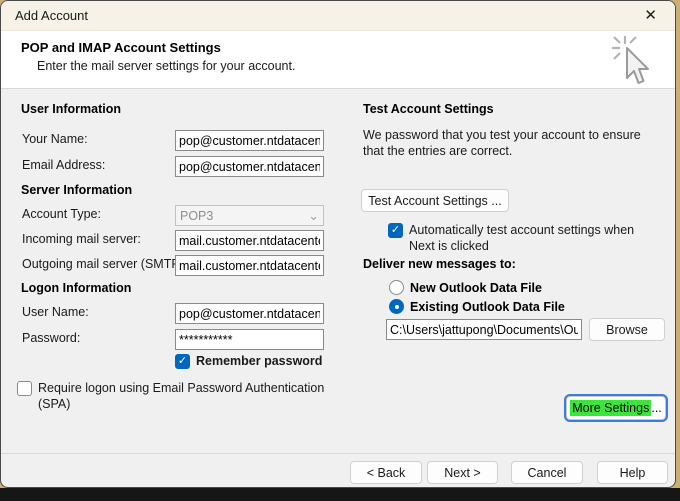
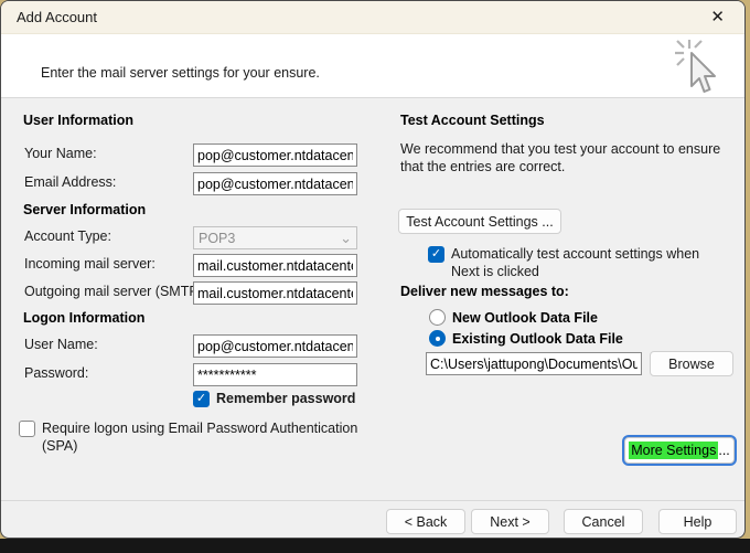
  Add Account
  ✕
- POP and IMAP Account Settings
- Enter the mail server settings for your account.
+ Enter the mail server settings for your ensure.
  User Information
  Your Name:
  pop@customer.ntdatacen
  Email Address:
  pop@customer.ntdatacen
  Server Information
  Account Type:
  POP3
  ⌄
  Incoming mail server:
  mail.customer.ntdatacent
  Outgoing mail server (SMT
  mail.customer.ntdatacent
  Logon Information
  User Name:
  pop@customer.ntdatacen
  Password:
  ***********
  ✓
  Remember password
  Require logon using Email Password Authentication (SPA)
  Test Account Settings
- We password that you test your account to ensure that the entries are correct.
+ We recommend that you test your account to ensure that the entries are correct.
  Test Account Settings ...
  ✓
  Automatically test account settings when Next is clicked
  Deliver new messages to:
  New Outlook Data File
  Existing Outlook Data File
  C:\Users\jattupong\Documents\Ou
  Browse
  More Settings
  ...
  < Back
  Next >
  Cancel
  Help
